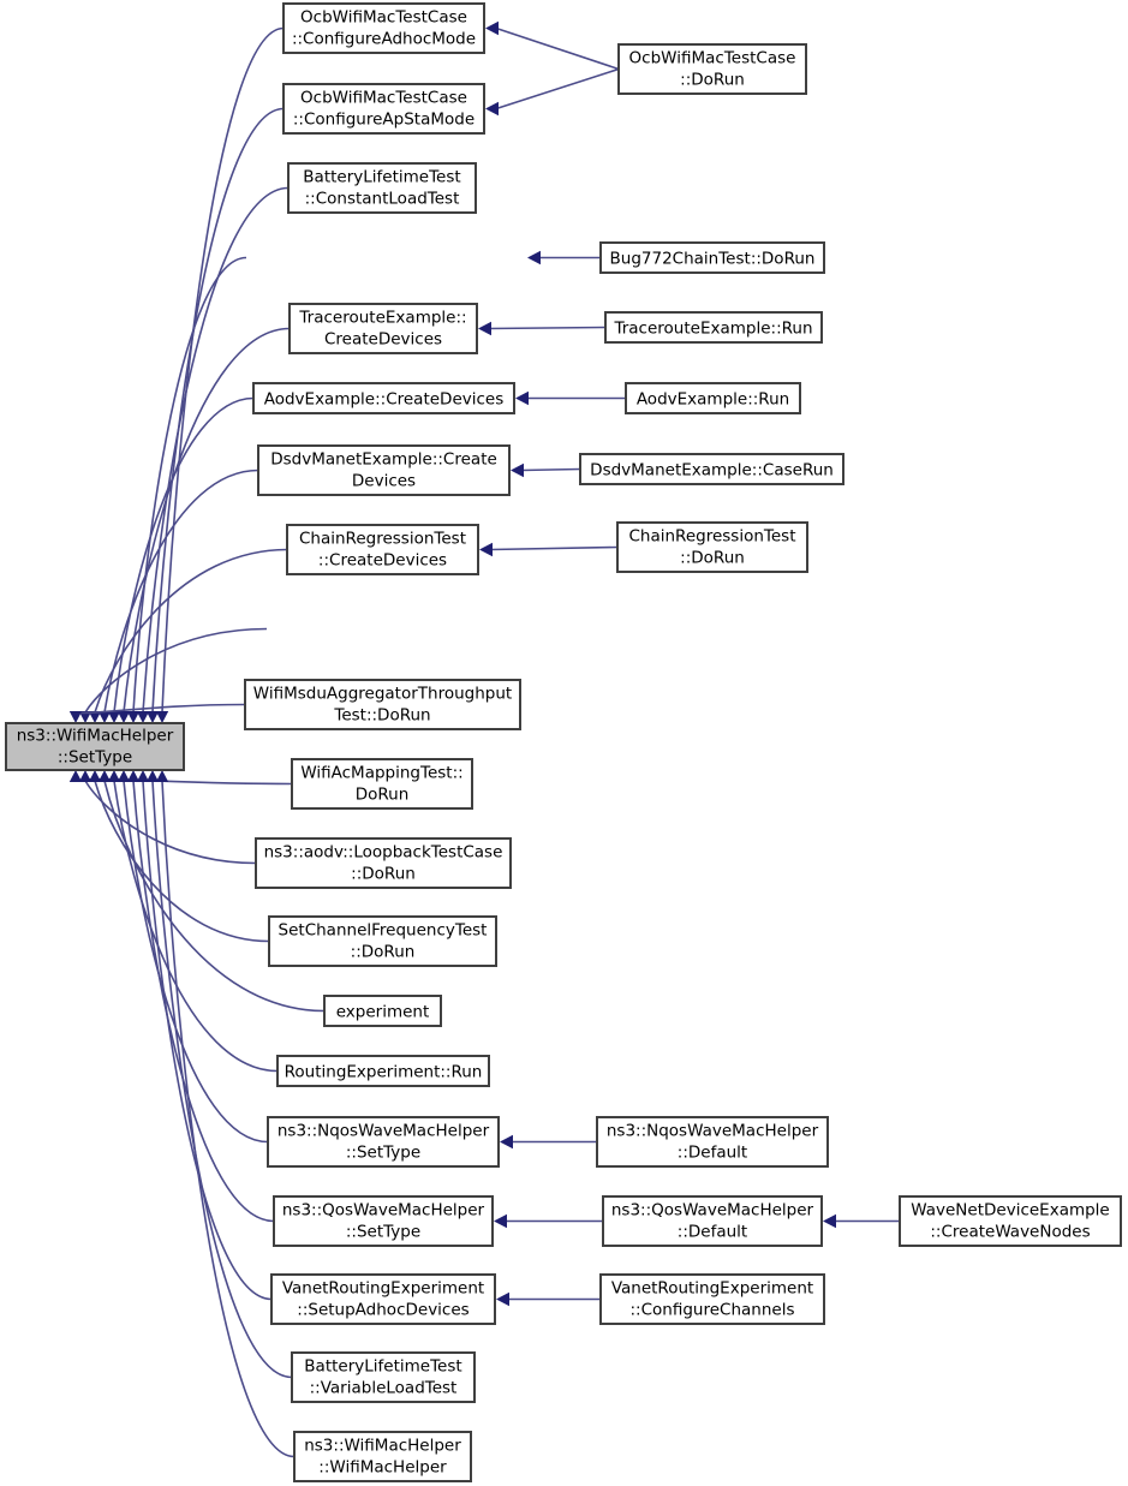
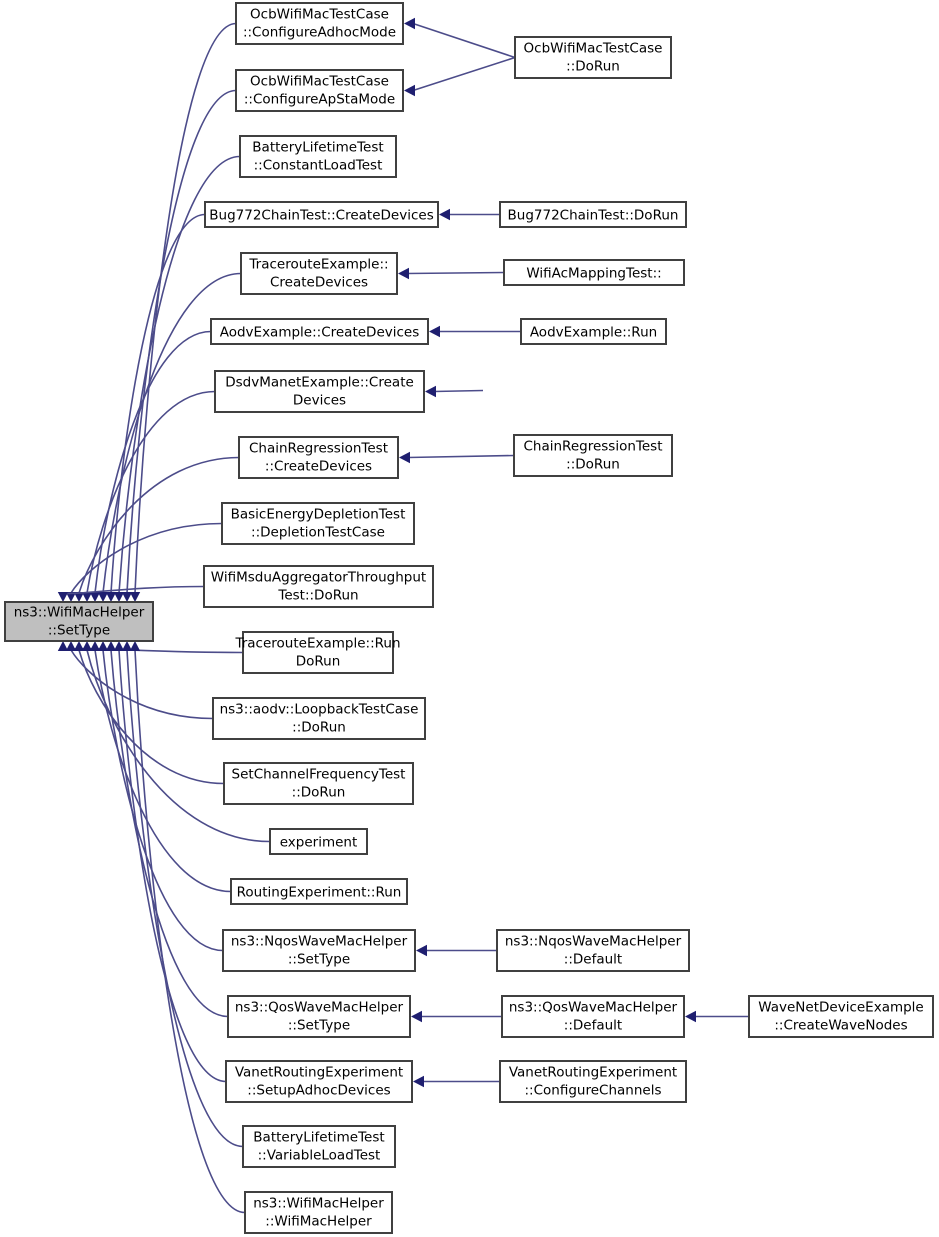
  ns3::WifiMacHelper
  ::SetType
  OcbWifiMacTestCase
  ::ConfigureAdhocMode
  OcbWifiMacTestCase
  ::ConfigureApStaMode
  BatteryLifetimeTest
  ::ConstantLoadTest
+ Bug772ChainTest::CreateDevices
  TracerouteExample::
  CreateDevices
  AodvExample::CreateDevices
  DsdvManetExample::Create
  Devices
  ChainRegressionTest
  ::CreateDevices
+ BasicEnergyDepletionTest
+ ::DepletionTestCase
  WifiMsduAggregatorThroughput
  Test::DoRun
- WifiAcMappingTest::
+ TracerouteExample::Run
  DoRun
  ns3::aodv::LoopbackTestCase
  ::DoRun
  SetChannelFrequencyTest
  ::DoRun
  experiment
  RoutingExperiment::Run
  ns3::NqosWaveMacHelper
  ::SetType
  ns3::QosWaveMacHelper
  ::SetType
  VanetRoutingExperiment
  ::SetupAdhocDevices
  BatteryLifetimeTest
  ::VariableLoadTest
  ns3::WifiMacHelper
  ::WifiMacHelper
  OcbWifiMacTestCase
  ::DoRun
  Bug772ChainTest::DoRun
- TracerouteExample::Run
+ WifiAcMappingTest::
  AodvExample::Run
- DsdvManetExample::CaseRun
  ChainRegressionTest
  ::DoRun
  ns3::NqosWaveMacHelper
  ::Default
  ns3::QosWaveMacHelper
  ::Default
  VanetRoutingExperiment
  ::ConfigureChannels
  WaveNetDeviceExample
  ::CreateWaveNodes
